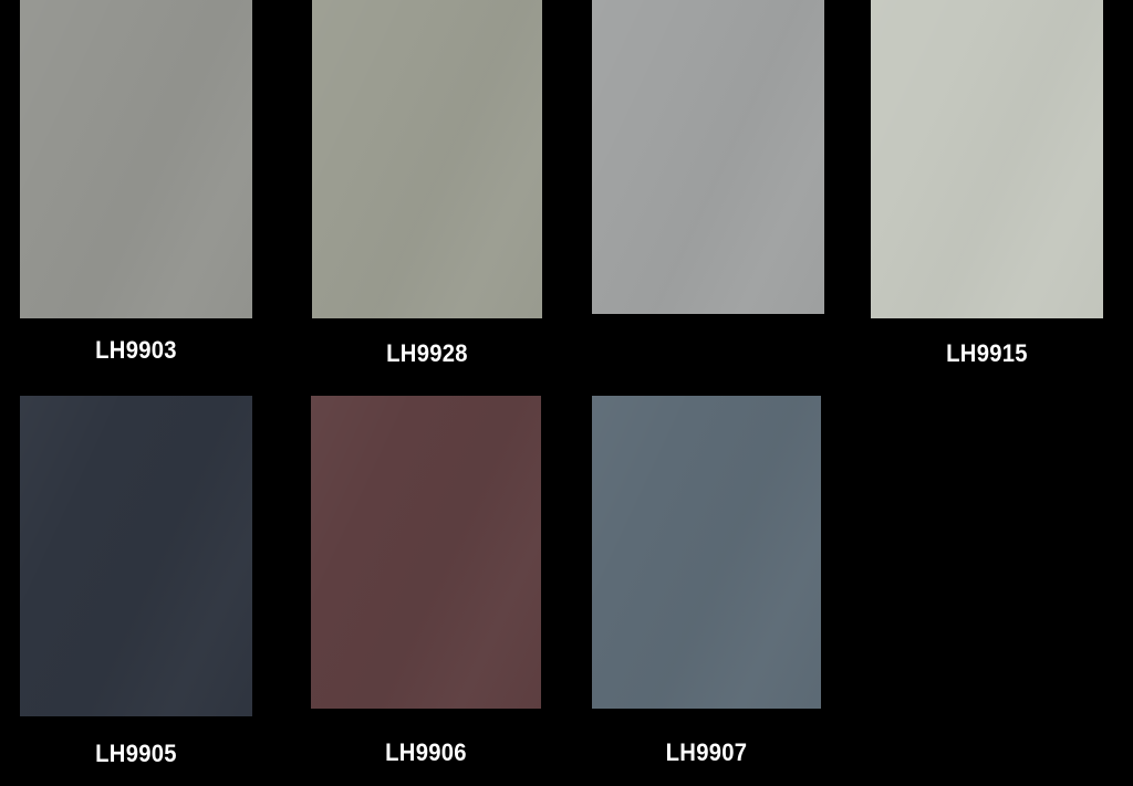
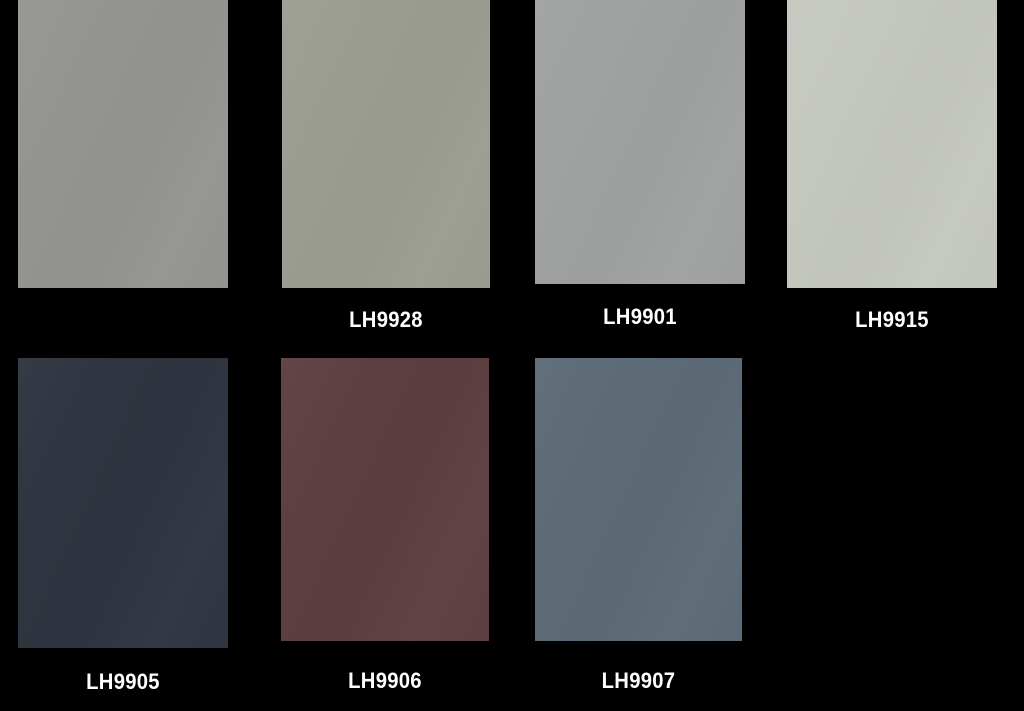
- LH9903
  LH9928
+ LH9901
  LH9915
  LH9905
  LH9906
  LH9907
